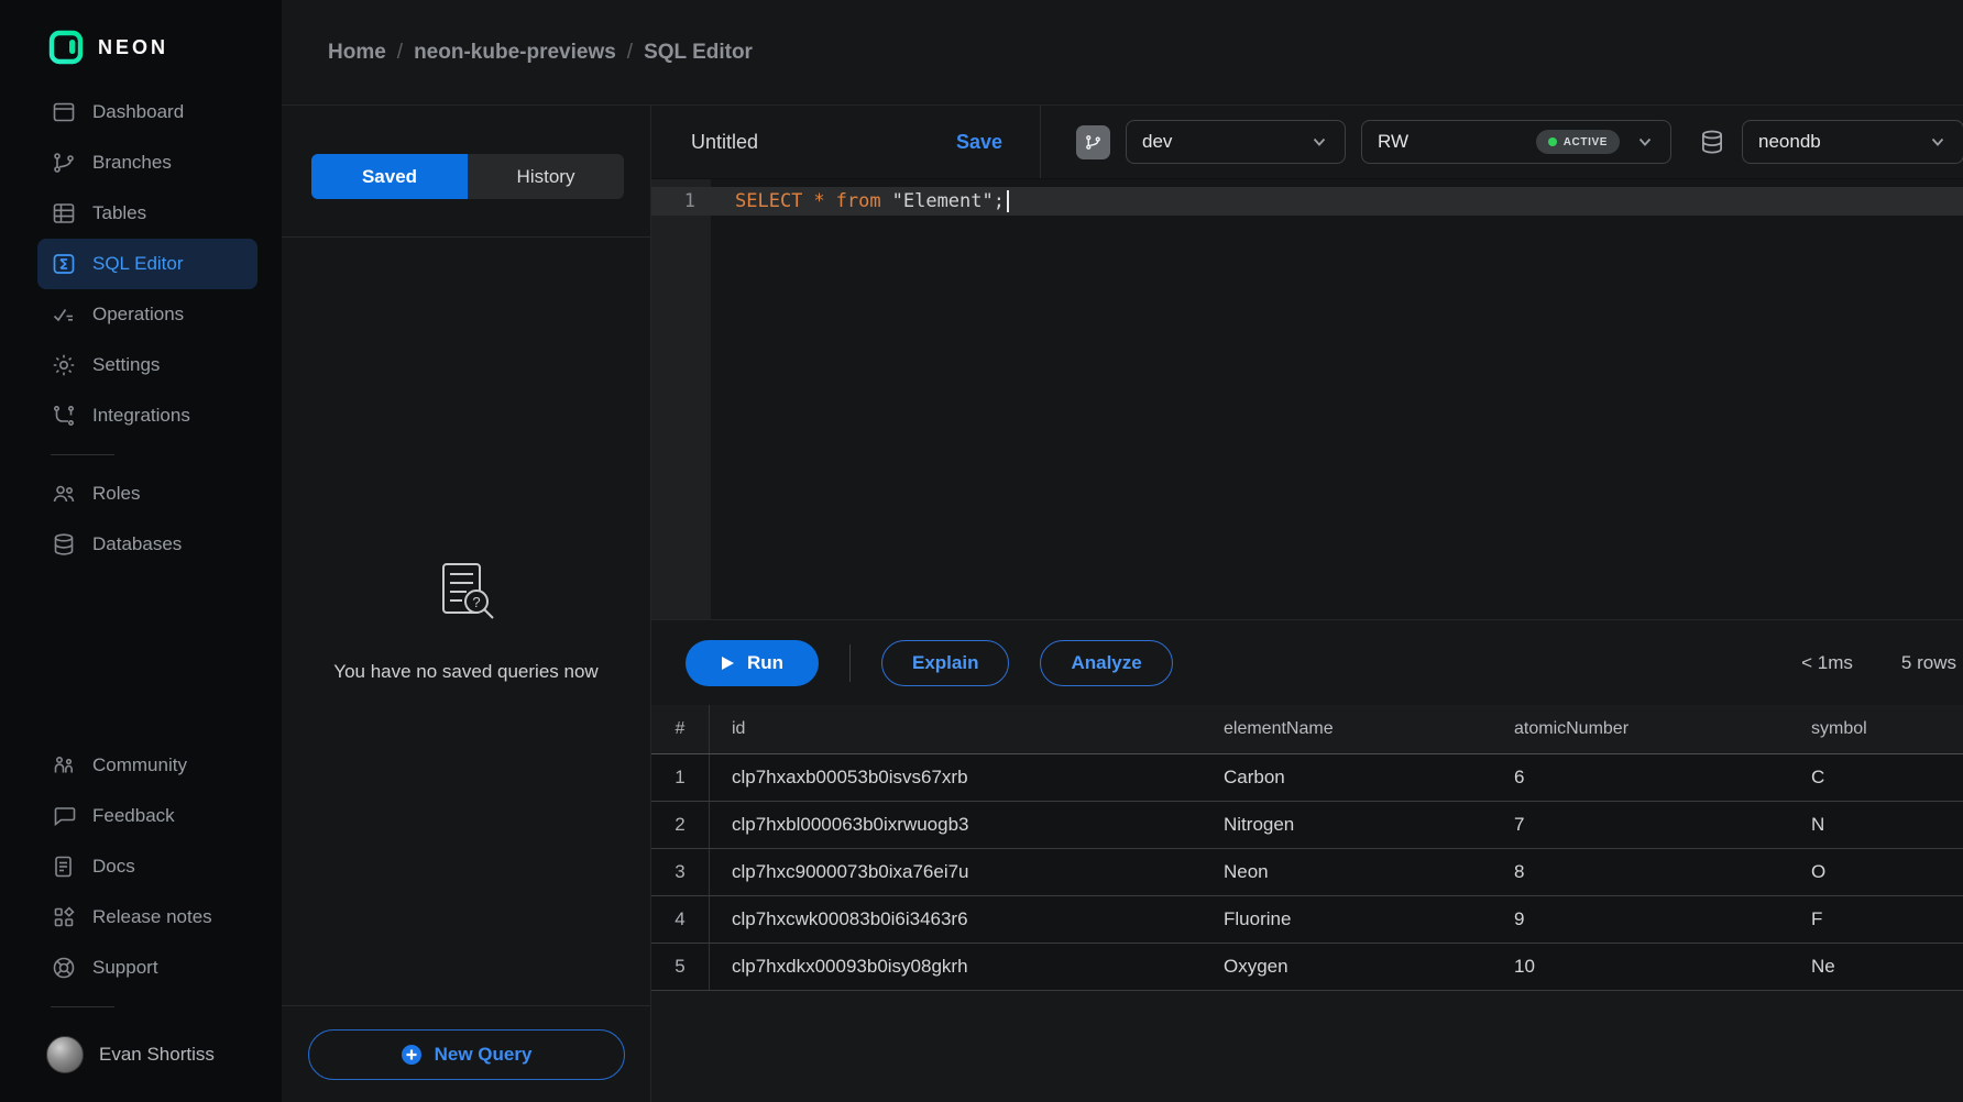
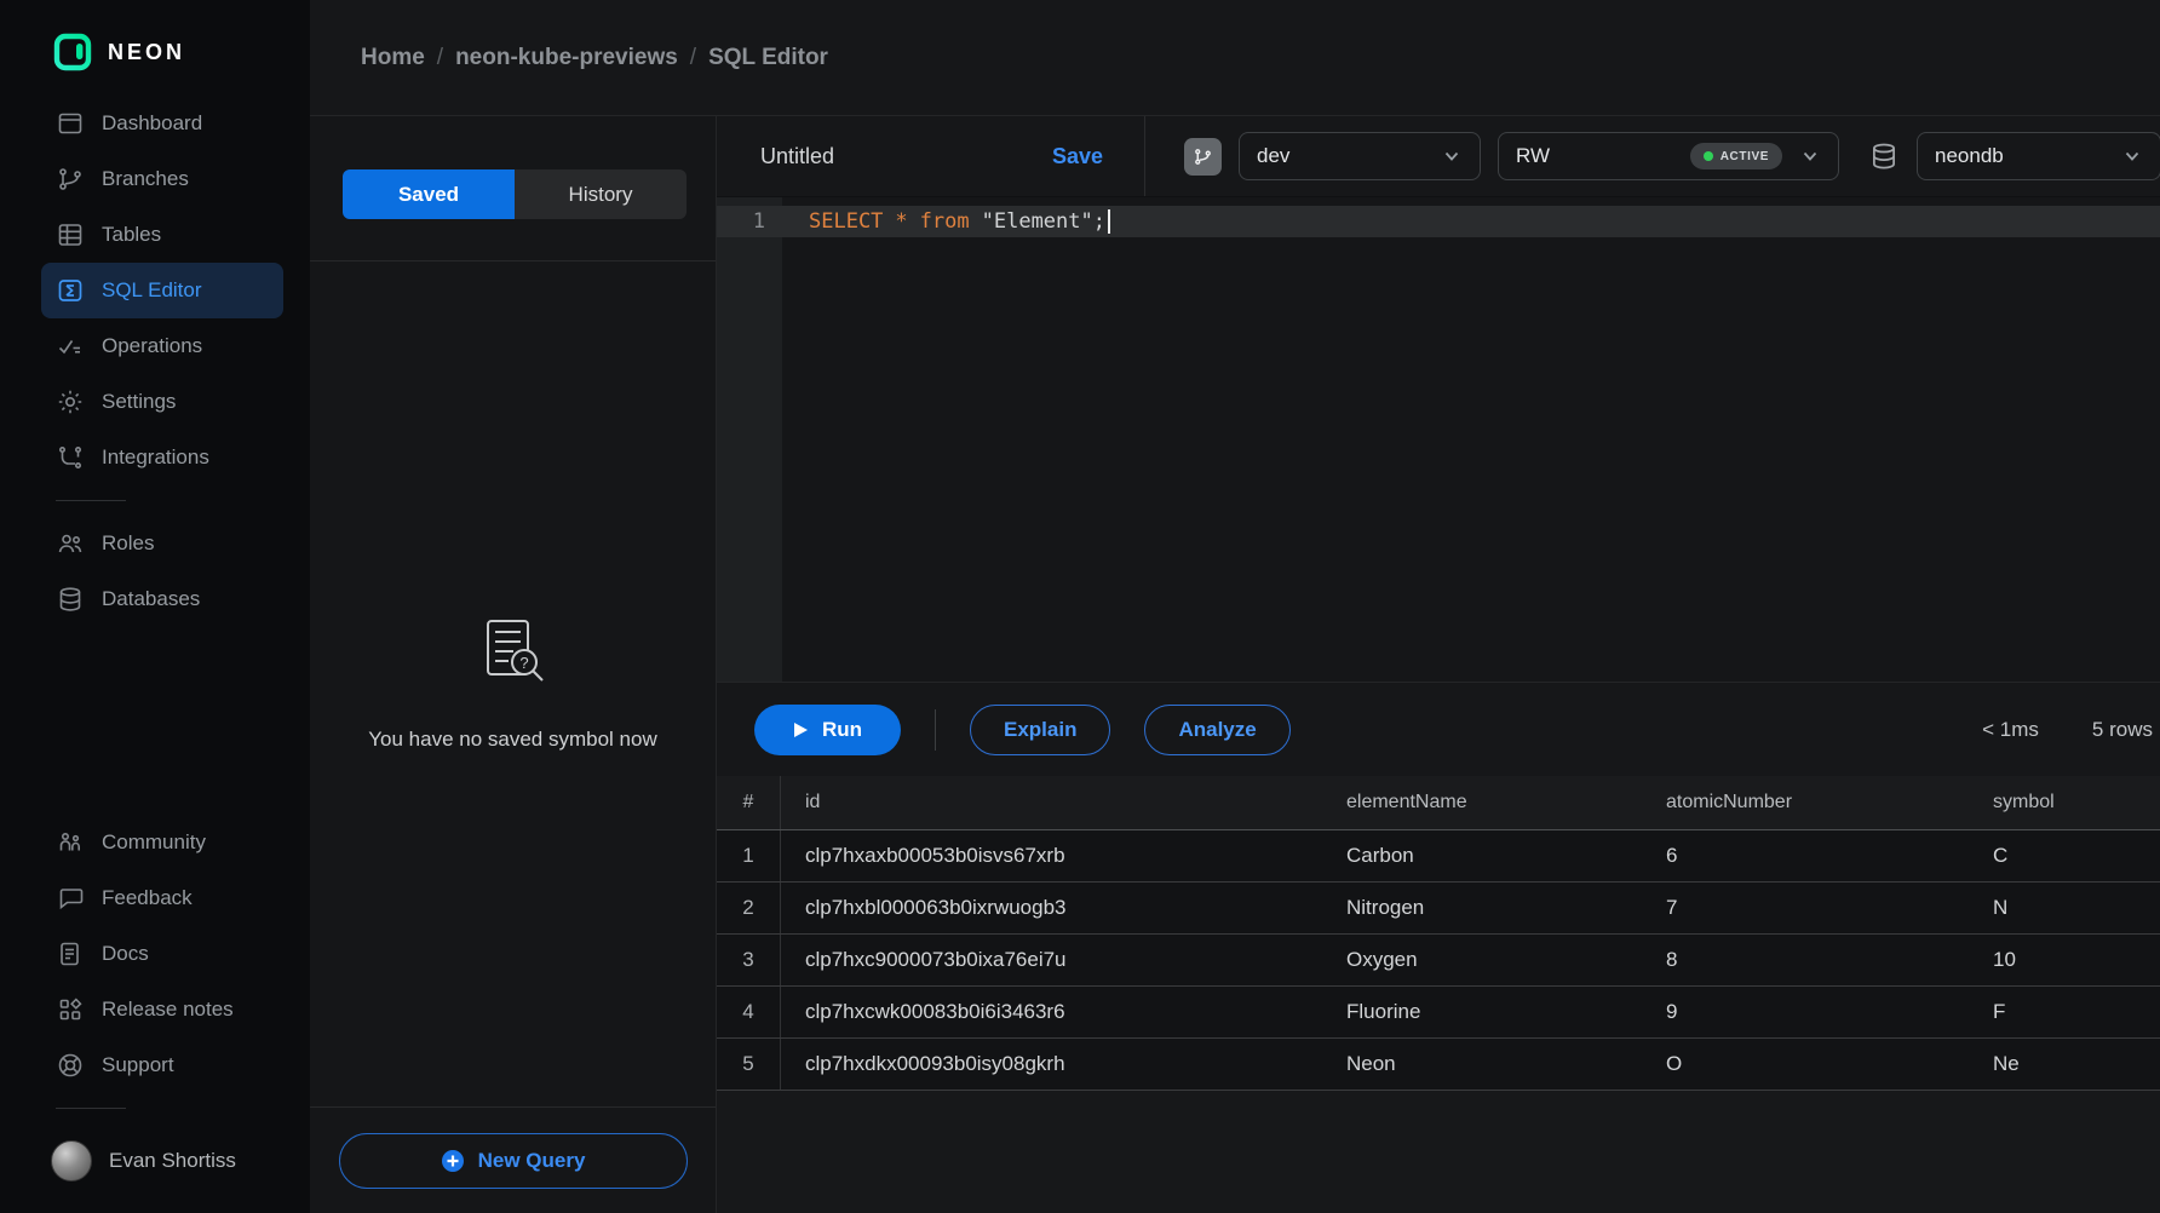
  NEON
  Dashboard
  Branches
  Tables
  SQL Editor
  Operations
  Settings
  Integrations
  Roles
  Databases
  Community
  Feedback
  Docs
  Release notes
  Support
  Evan Shortiss
  Home
  /
  neon-kube-previews
  /
  SQL Editor
  Saved
  History
  ?
- You have no saved queries now
+ You have no saved symbol now
  New Query
  Untitled
  Save
  dev
  RW
  ACTIVE
  neondb
  1
  SELECT
  *
  from
  "Element";
  Run
  Explain
  Analyze
  < 1ms
  5 rows
  #
  id
  elementName
  atomicNumber
  symbol
  1
  clp7hxaxb00053b0isvs67xrb
  Carbon
  6
  C
  2
  clp7hxbl000063b0ixrwuogb3
  Nitrogen
  7
  N
  3
  clp7hxc9000073b0ixa76ei7u
- Neon
+ Oxygen
  8
- O
+ 10
  4
  clp7hxcwk00083b0i6i3463r6
  Fluorine
  9
  F
  5
  clp7hxdkx00093b0isy08gkrh
- Oxygen
+ Neon
- 10
+ O
  Ne
